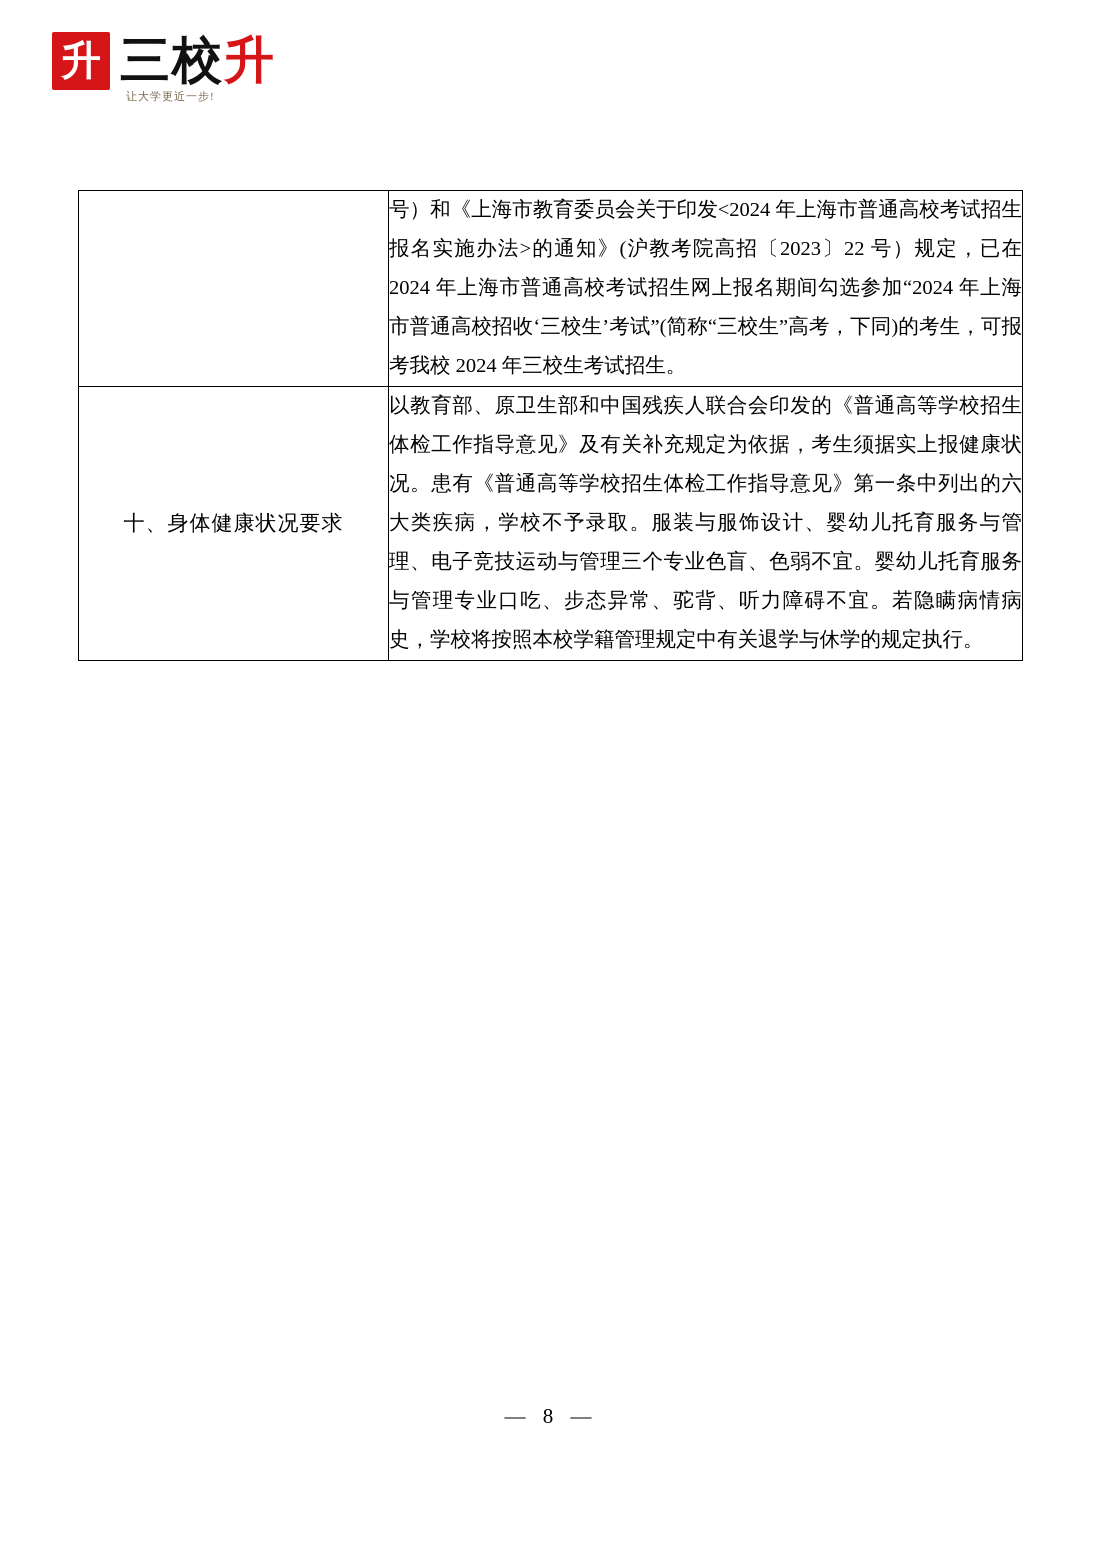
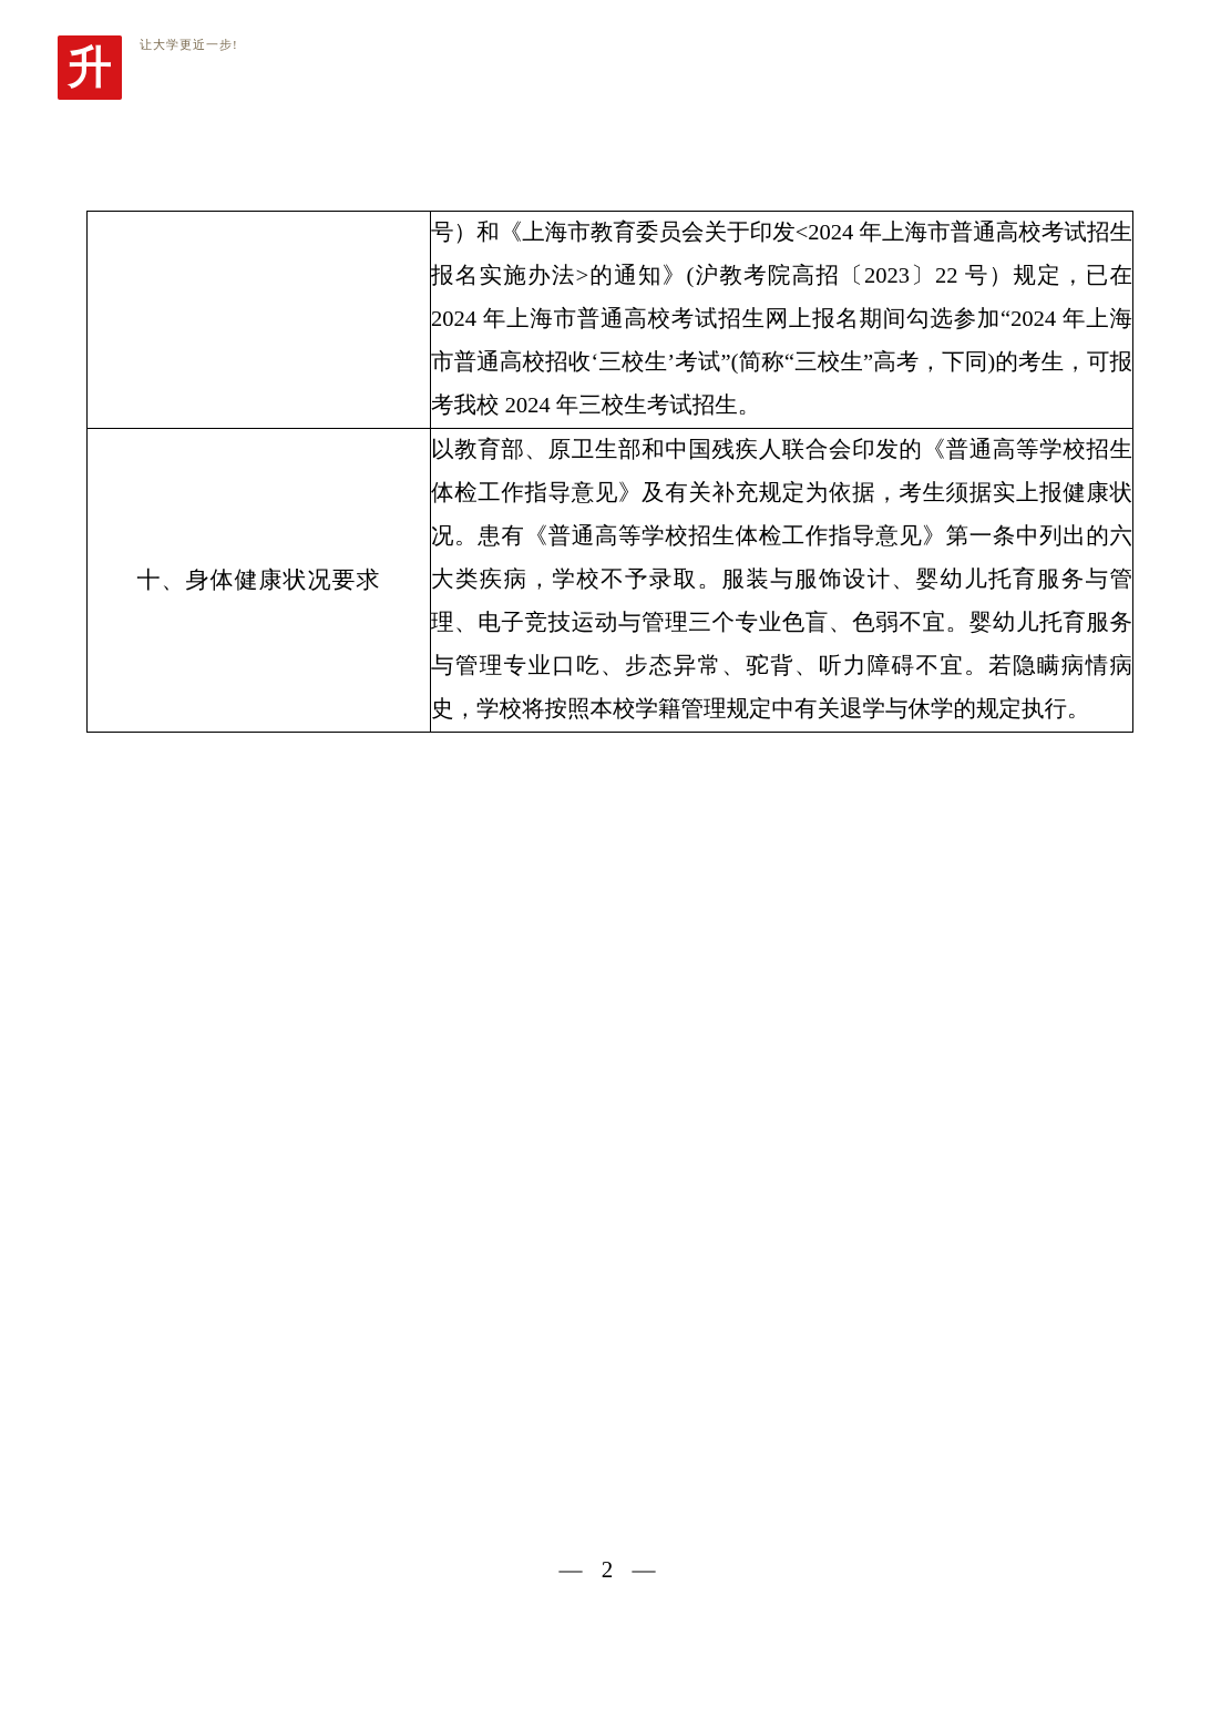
  升
- 三校升
  让大学更近一步!
  	号）和《上海市教育委员会关于印发<2024 年上海市普通高校考试招生报名实施办法>的通知》(沪教考院高招〔2023〕22 号）规定，已在 2024 年上海市普通高校考试招生网上报名期间勾选参加“2024 年上海市普通高校招收‘三校生’考试”(简称“三校生”高考，下同)的考生，可报考我校 2024 年三校生考试招生。
  十、身体健康状况要求	以教育部、原卫生部和中国残疾人联合会印发的《普通高等学校招生体检工作指导意见》及有关补充规定为依据，考生须据实上报健康状况。患有《普通高等学校招生体检工作指导意见》第一条中列出的六大类疾病，学校不予录取。服装与服饰设计、婴幼儿托育服务与管理、电子竞技运动与管理三个专业色盲、色弱不宜。婴幼儿托育服务与管理专业口吃、步态异常、驼背、听力障碍不宜。若隐瞒病情病史，学校将按照本校学籍管理规定中有关退学与休学的规定执行。
- — 8 —
+ — 2 —
